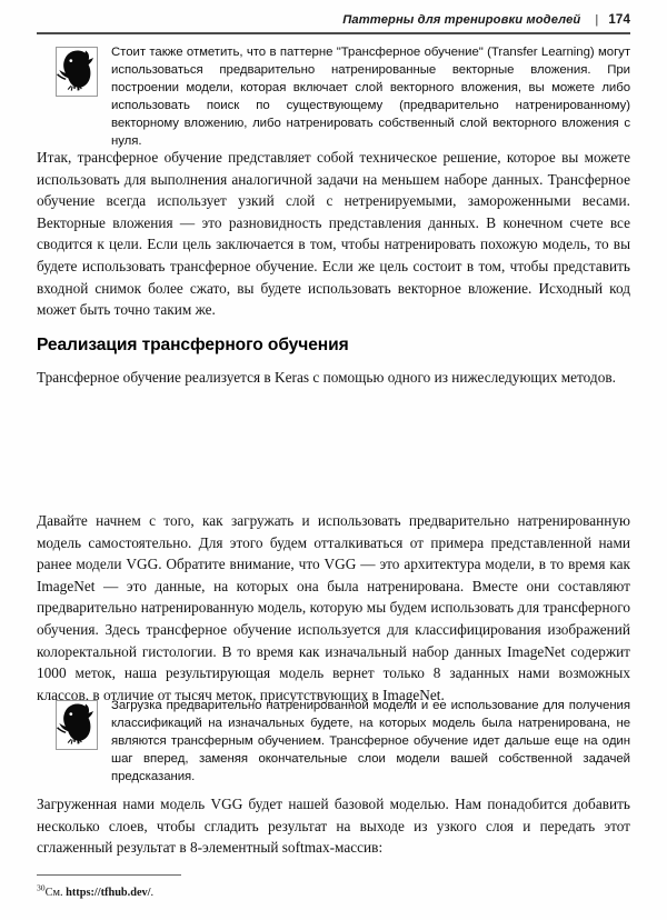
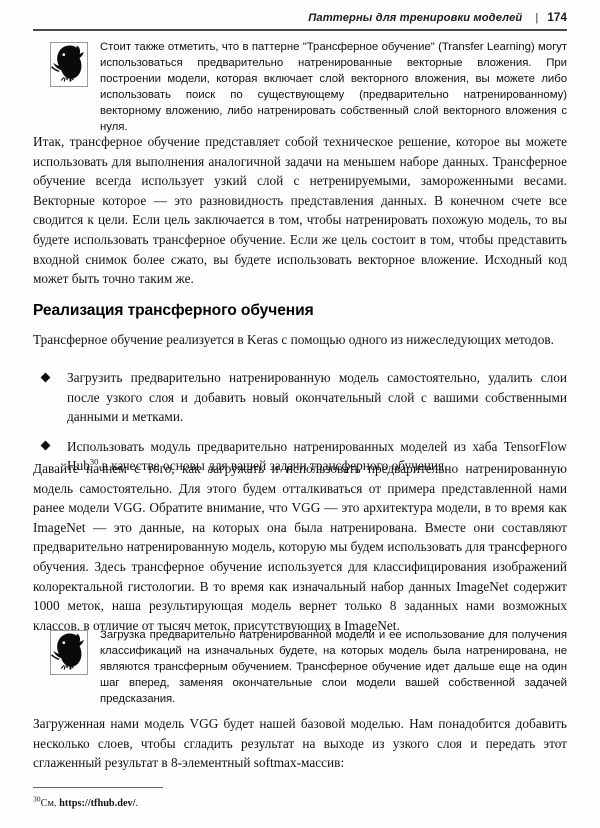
  Паттерны для тренировки моделей
  |
  174
  Стоит также отметить, что в паттерне "Трансферное обучение" (Transfer Learning) могут использоваться предварительно натренированные векторные вложения. При построении модели, которая включает слой векторного вложения, вы можете либо использовать поиск по существующему (предварительно натренированному) векторному вложению, либо натренировать собственный слой векторного вложения с нуля.
- Итак, трансферное обучение представляет собой техническое решение, которое вы можете использовать для выполнения аналогичной задачи на меньшем наборе данных. Трансферное обучение всегда использует узкий слой с нетренируемыми, замороженными весами. Векторные вложения — это разновидность представления данных. В конечном счете все сводится к цели. Если цель заключается в том, чтобы натренировать похожую модель, то вы будете использовать трансферное обучение. Если же цель состоит в том, чтобы представить входной снимок более сжато, вы будете использовать векторное вложение. Исходный код может быть точно таким же.
+ Итак, трансферное обучение представляет собой техническое решение, которое вы можете использовать для выполнения аналогичной задачи на меньшем наборе данных. Трансферное обучение всегда использует узкий слой с нетренируемыми, замороженными весами. Векторные которое — это разновидность представления данных. В конечном счете все сводится к цели. Если цель заключается в том, чтобы натренировать похожую модель, то вы будете использовать трансферное обучение. Если же цель состоит в том, чтобы представить входной снимок более сжато, вы будете использовать векторное вложение. Исходный код может быть точно таким же.
  Реализация трансферного обучения
  Трансферное обучение реализуется в Keras с помощью одного из нижеследующих методов.
+ Загрузить предварительно натренированную модель самостоятельно, удалить слои после узкого слоя и добавить новый окончательный слой с вашими собственными данными и метками.
+ Использовать модуль предварительно натренированных моделей из хаба TensorFlow Hub30 в качестве основы для вашей задачи трансферного обучения.
  Давайте начнем с того, как загружать и использовать предварительно натренированную модель самостоятельно. Для этого будем отталкиваться от примера представленной нами ранее модели VGG. Обратите внимание, что VGG — это архитектура модели, в то время как ImageNet — это данные, на которых она была натренирована. Вместе они составляют предварительно натренированную модель, которую мы будем использовать для трансферного обучения. Здесь трансферное обучение используется для классифицирования изображений колоректальной гистологии. В то время как изначальный набор данных ImageNet содержит 1000 меток, наша результирующая модель вернет только 8 заданных нами возможных классов, в отличие от тысяч меток, присутствующих в ImageNet.
  Загрузка предварительно натренированной модели и ее использование для получения классификаций на изначальных будете, на которых модель была натренирована, не являются трансферным обучением. Трансферное обучение идет дальше еще на один шаг вперед, заменяя окончательные слои модели вашей собственной задачей предсказания.
  Загруженная нами модель VGG будет нашей базовой моделью. Нам понадобится добавить несколько слоев, чтобы сгладить результат на выходе из узкого слоя и передать этот сглаженный результат в 8-элементный softmax-массив:
  30См. https://tfhub.dev/.
